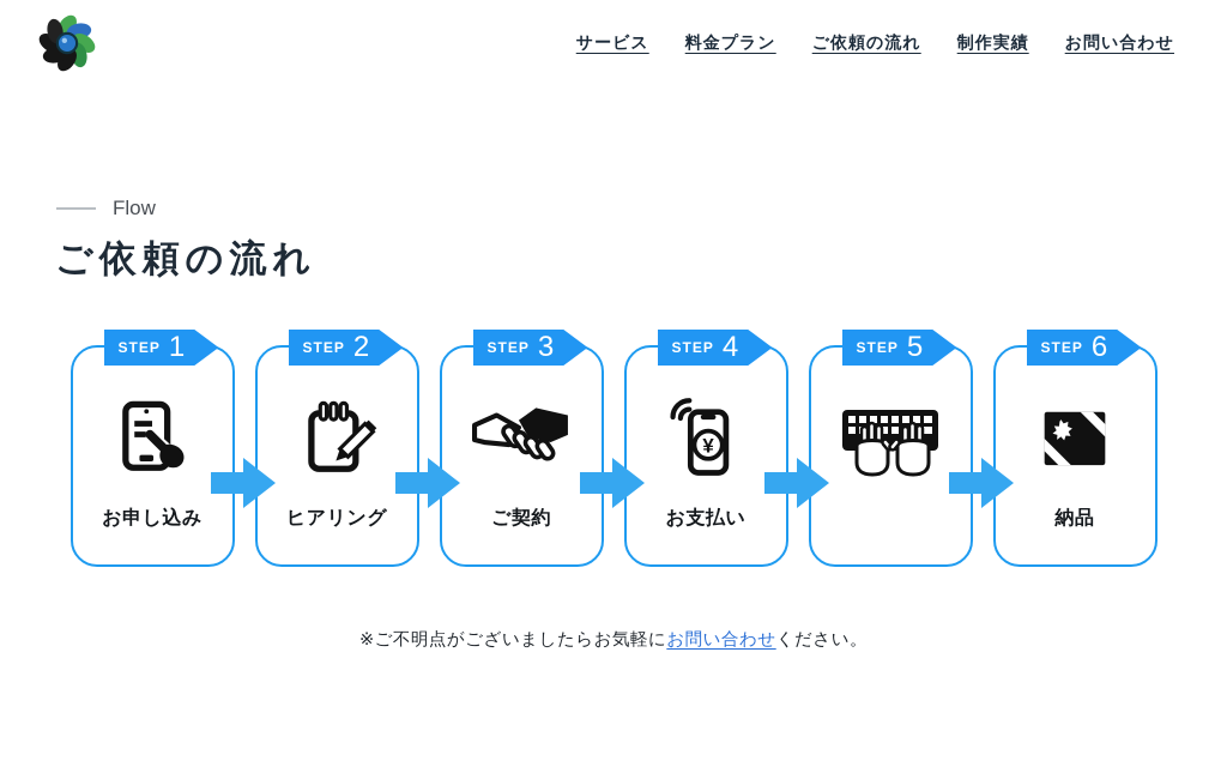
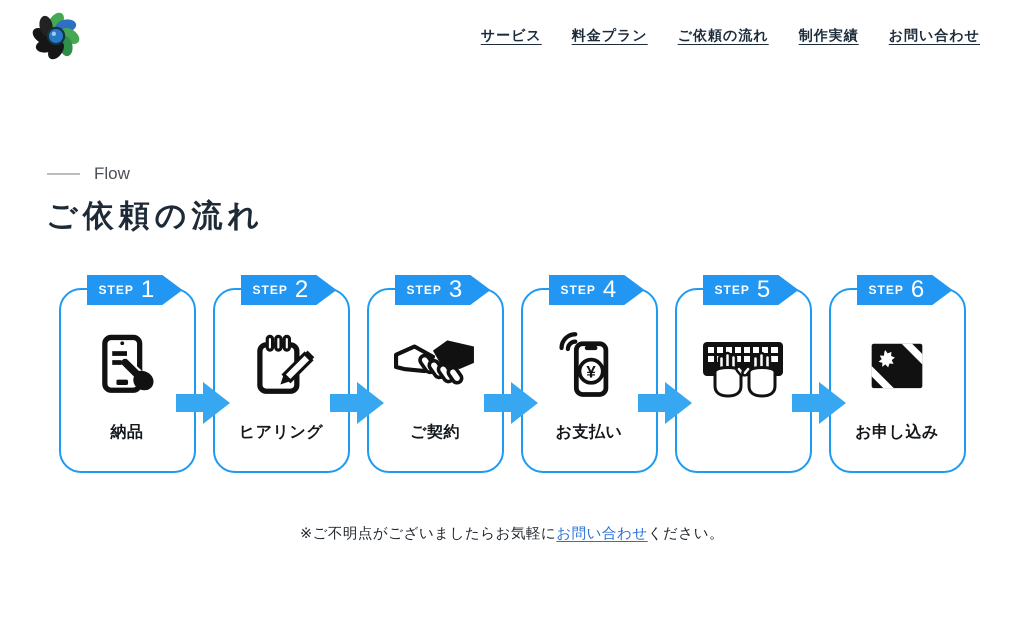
  サービス
  料金プラン
  ご依頼の流れ
  制作実績
  お問い合わせ
  Flow
  ご依頼の流れ
  STEP
  1
- お申し込み
+ 納品
  STEP
  2
  ヒアリング
  STEP
  3
  ご契約
  STEP
  4
  ¥
  お支払い
  STEP
  5
  STEP
  6
- 納品
+ お申し込み
  ※ご不明点がございましたらお気軽にお問い合わせください。
